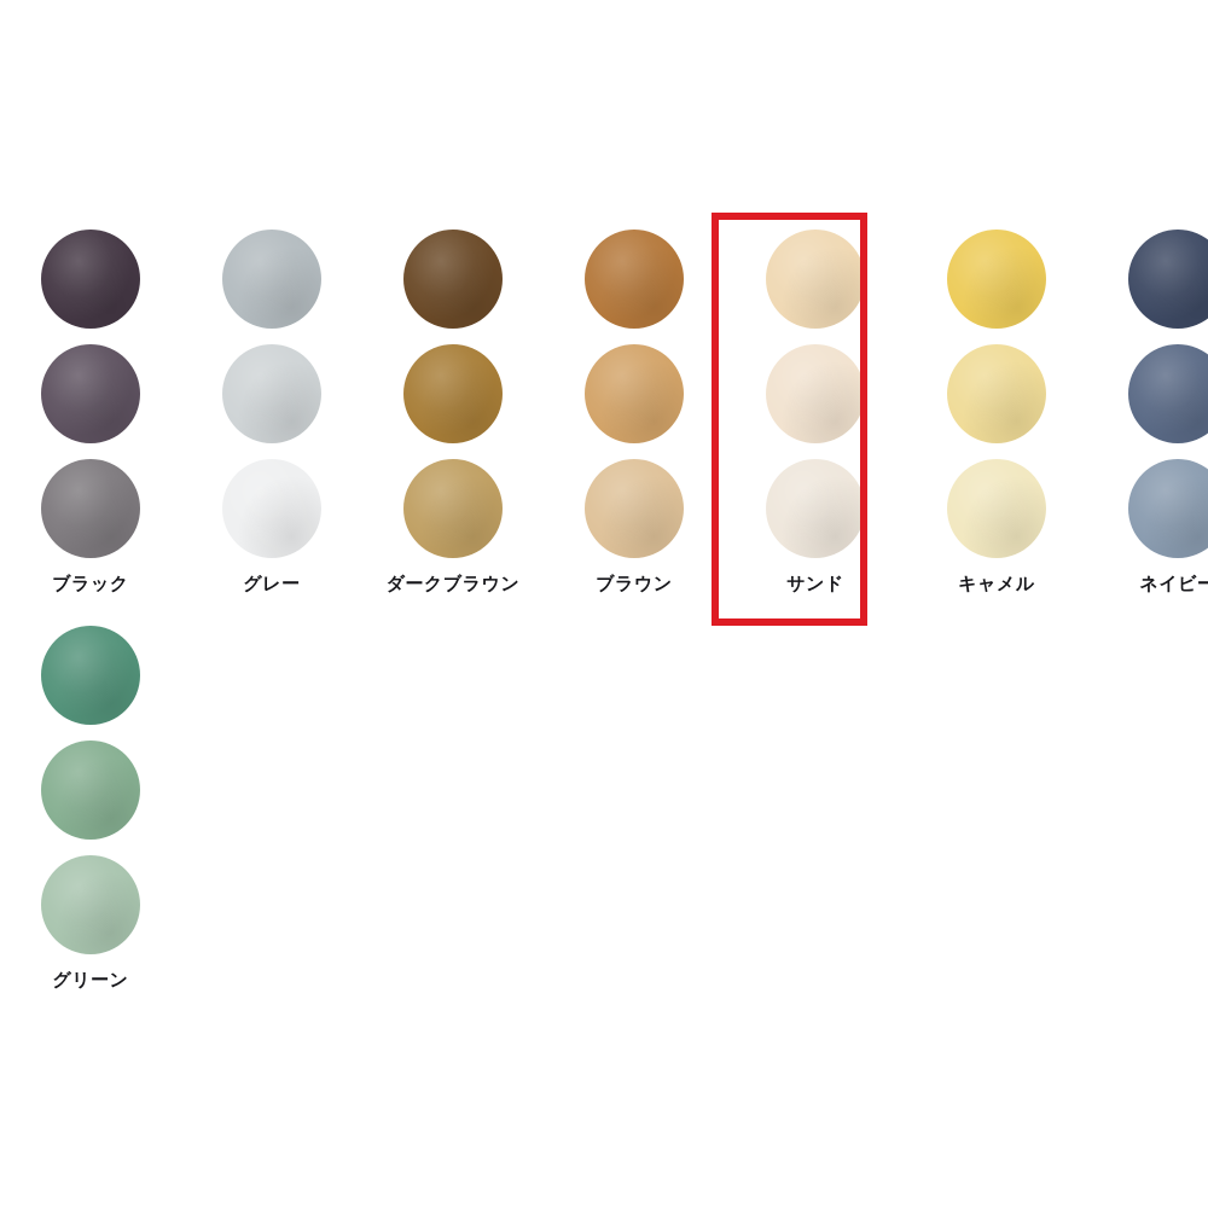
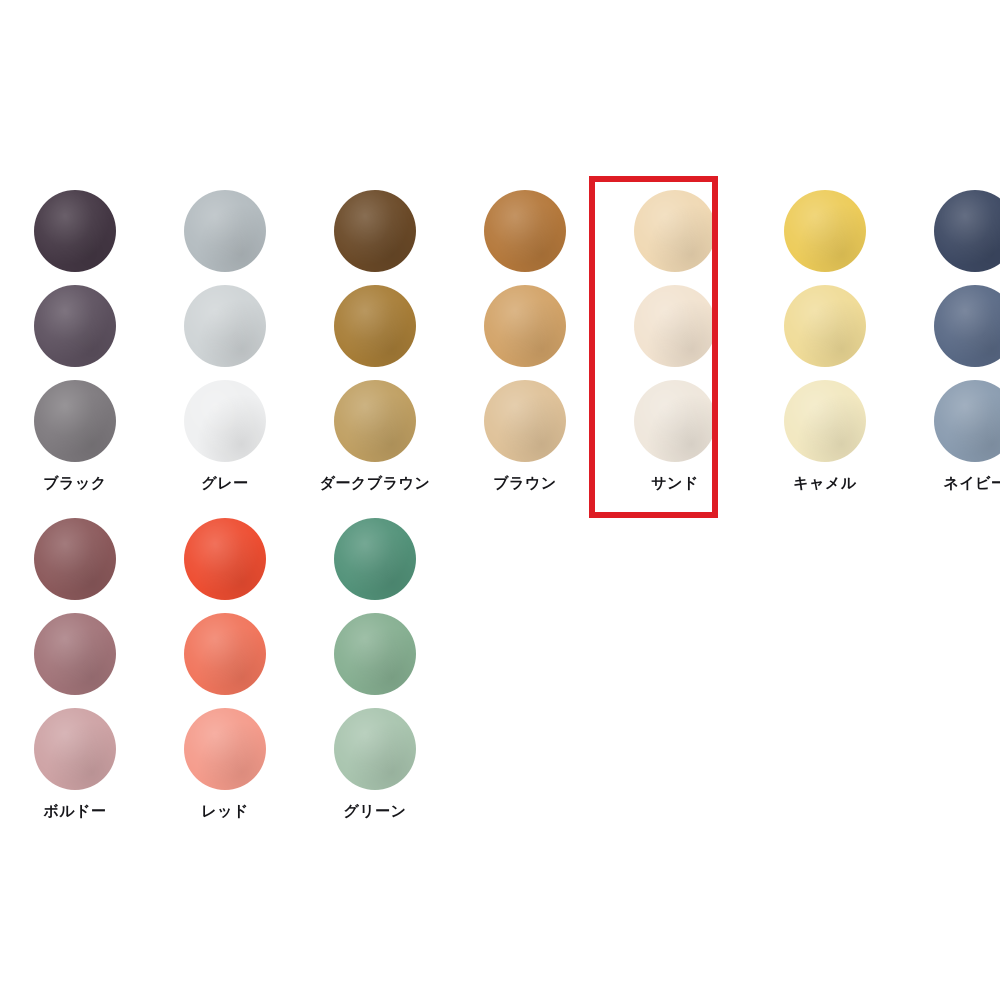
  ブラック
  グレー
  ダークブラウン
  ブラウン
  サンド
  キャメル
  ネイビー
+ ボルドー
+ レッド
  グリーン
